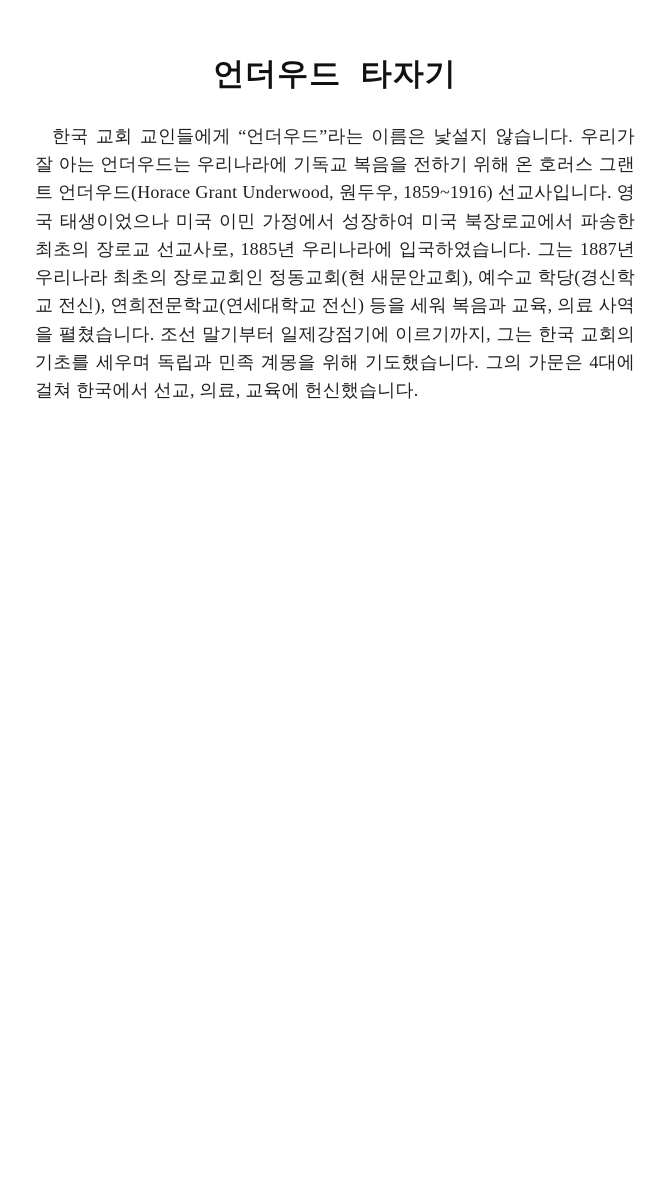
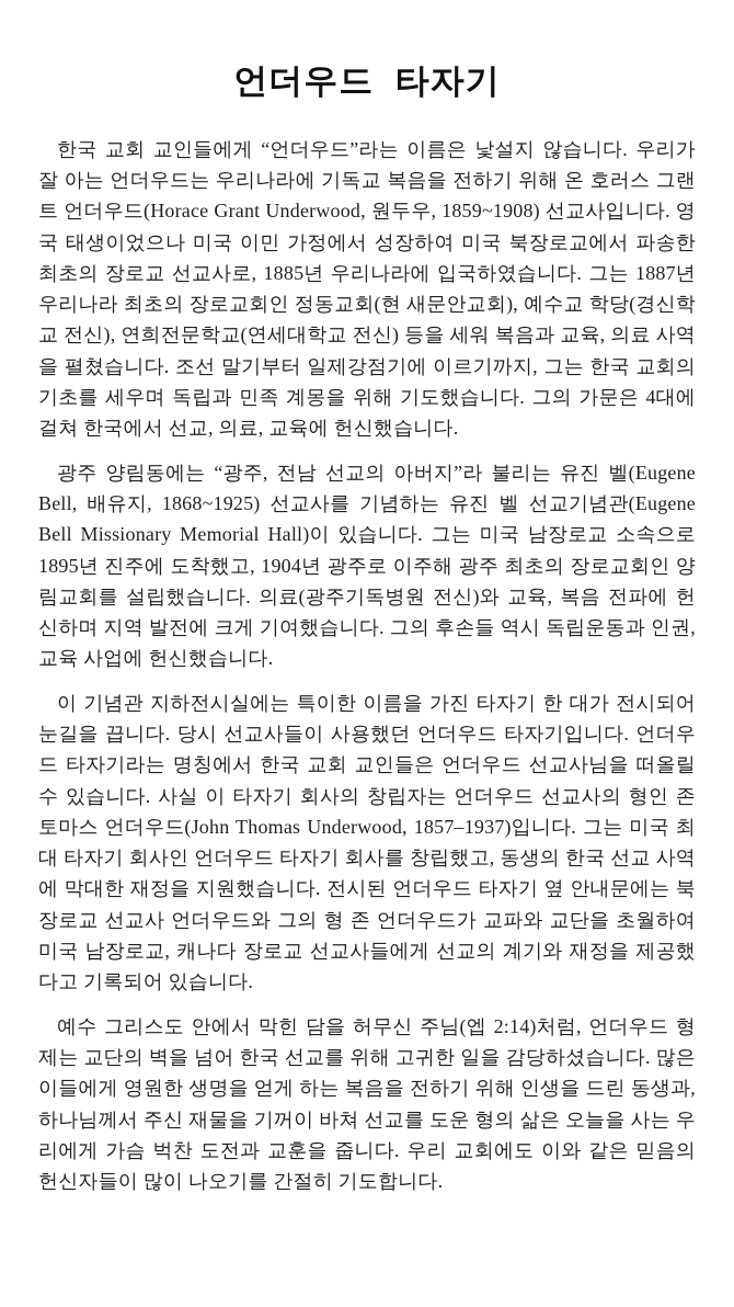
  언더우드 타자기
- 한국 교회 교인들에게 “언더우드”라는 이름은 낯설지 않습니다. 우리가 잘 아는 언더우드는 우리나라에 기독교 복음을 전하기 위해 온 호러스 그랜트 언더우드(Horace Grant Underwood, 원두우, 1859~1916) 선교사입니다. 영국 태생이었으나 미국 이민 가정에서 성장하여 미국 북장로교에서 파송한 최초의 장로교 선교사로, 1885년 우리나라에 입국하였습니다. 그는 1887년 우리나라 최초의 장로교회인 정동교회(현 새문안교회), 예수교 학당(경신학교 전신), 연희전문학교(연세대학교 전신) 등을 세워 복음과 교육, 의료 사역을 펼쳤습니다. 조선 말기부터 일제강점기에 이르기까지, 그는 한국 교회의 기초를 세우며 독립과 민족 계몽을 위해 기도했습니다. 그의 가문은 4대에 걸쳐 한국에서 선교, 의료, 교육에 헌신했습니다.
+ 한국 교회 교인들에게 “언더우드”라는 이름은 낯설지 않습니다. 우리가 잘 아는 언더우드는 우리나라에 기독교 복음을 전하기 위해 온 호러스 그랜트 언더우드(Horace Grant Underwood, 원두우, 1859~1908) 선교사입니다. 영국 태생이었으나 미국 이민 가정에서 성장하여 미국 북장로교에서 파송한 최초의 장로교 선교사로, 1885년 우리나라에 입국하였습니다. 그는 1887년 우리나라 최초의 장로교회인 정동교회(현 새문안교회), 예수교 학당(경신학교 전신), 연희전문학교(연세대학교 전신) 등을 세워 복음과 교육, 의료 사역을 펼쳤습니다. 조선 말기부터 일제강점기에 이르기까지, 그는 한국 교회의 기초를 세우며 독립과 민족 계몽을 위해 기도했습니다. 그의 가문은 4대에 걸쳐 한국에서 선교, 의료, 교육에 헌신했습니다.
+ 광주 양림동에는 “광주, 전남 선교의 아버지”라 불리는 유진 벨(Eugene Bell, 배유지, 1868~1925) 선교사를 기념하는 유진 벨 선교기념관(Eugene Bell Missionary Memorial Hall)이 있습니다. 그는 미국 남장로교 소속으로 1895년 진주에 도착했고, 1904년 광주로 이주해 광주 최초의 장로교회인 양림교회를 설립했습니다. 의료(광주기독병원 전신)와 교육, 복음 전파에 헌신하며 지역 발전에 크게 기여했습니다. 그의 후손들 역시 독립운동과 인권, 교육 사업에 헌신했습니다.
+ 이 기념관 지하전시실에는 특이한 이름을 가진 타자기 한 대가 전시되어 눈길을 끕니다. 당시 선교사들이 사용했던 언더우드 타자기입니다. 언더우드 타자기라는 명칭에서 한국 교회 교인들은 언더우드 선교사님을 떠올릴 수 있습니다. 사실 이 타자기 회사의 창립자는 언더우드 선교사의 형인 존 토마스 언더우드(John Thomas Underwood, 1857–1937)입니다. 그는 미국 최대 타자기 회사인 언더우드 타자기 회사를 창립했고, 동생의 한국 선교 사역에 막대한 재정을 지원했습니다. 전시된 언더우드 타자기 옆 안내문에는 북장로교 선교사 언더우드와 그의 형 존 언더우드가 교파와 교단을 초월하여 미국 남장로교, 캐나다 장로교 선교사들에게 선교의 계기와 재정을 제공했다고 기록되어 있습니다.
+ 예수 그리스도 안에서 막힌 담을 허무신 주님(엡 2:14)처럼, 언더우드 형제는 교단의 벽을 넘어 한국 선교를 위해 고귀한 일을 감당하셨습니다. 많은 이들에게 영원한 생명을 얻게 하는 복음을 전하기 위해 인생을 드린 동생과, 하나님께서 주신 재물을 기꺼이 바쳐 선교를 도운 형의 삶은 오늘을 사는 우리에게 가슴 벅찬 도전과 교훈을 줍니다. 우리 교회에도 이와 같은 믿음의 헌신자들이 많이 나오기를 간절히 기도합니다.
